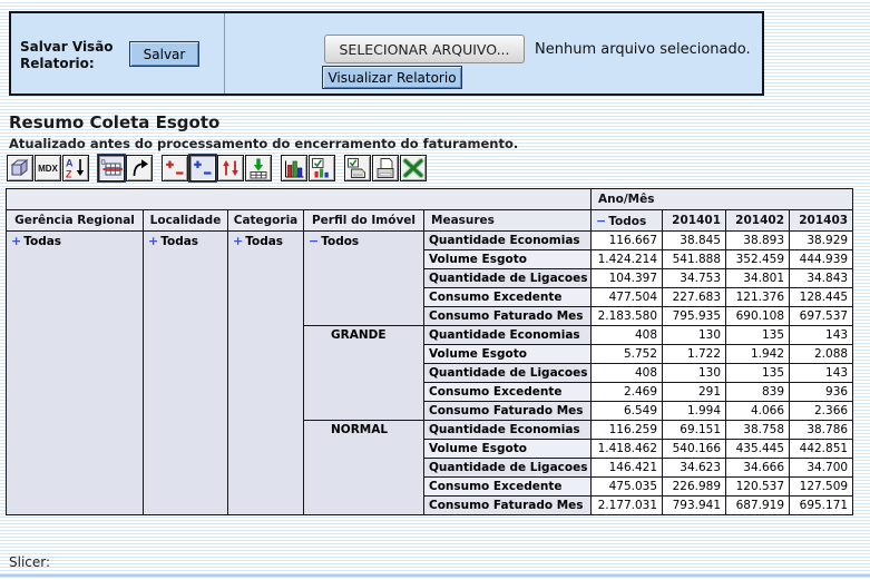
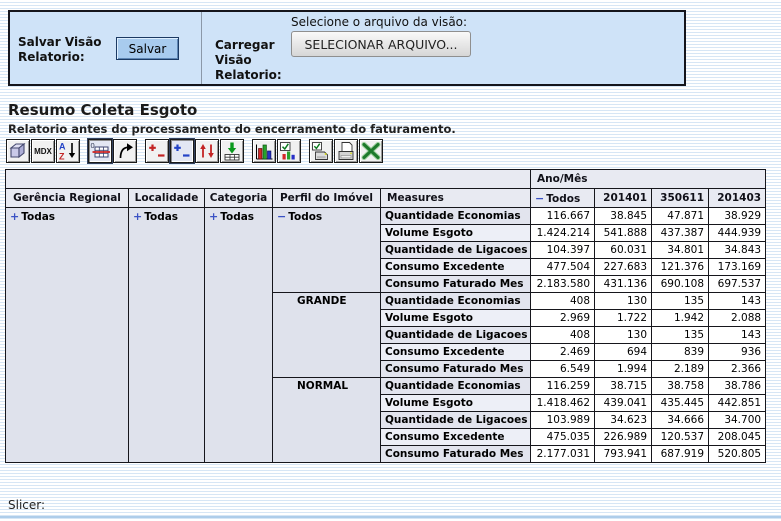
  Salvar Visão Relatorio:
  Salvar
+ Carregar Visão Relatorio:
+ Selecione o arquivo da visão:
  SELECIONAR ARQUIVO...
- Nenhum arquivo selecionado.
- Visualizar Relatorio
  Resumo Coleta Esgoto
- Atualizado antes do processamento do encerramento do faturamento.
+ Relatorio antes do processamento do encerramento do faturamento.
  MDX
  A
  Z
  0
  	Ano/Mês
- Gerência Regional	Localidade	Categoria	Perfil do Imóvel	Measures	− Todos	201401	201402	201403
+ Gerência Regional	Localidade	Categoria	Perfil do Imóvel	Measures	− Todos	201401	350611	201403
- + Todas	+ Todas	+ Todas	− Todos	Quantidade Economias	116.667	38.845	38.893	38.929
+ + Todas	+ Todas	+ Todas	− Todos	Quantidade Economias	116.667	38.845	47.871	38.929
- Volume Esgoto	1.424.214	541.888	352.459	444.939
+ Volume Esgoto	1.424.214	541.888	437.387	444.939
- Quantidade de Ligacoes	104.397	34.753	34.801	34.843
+ Quantidade de Ligacoes	104.397	60.031	34.801	34.843
- Consumo Excedente	477.504	227.683	121.376	128.445
+ Consumo Excedente	477.504	227.683	121.376	173.169
- Consumo Faturado Mes	2.183.580	795.935	690.108	697.537
+ Consumo Faturado Mes	2.183.580	431.136	690.108	697.537
  GRANDE	Quantidade Economias	408	130	135	143
- Volume Esgoto	5.752	1.722	1.942	2.088
+ Volume Esgoto	2.969	1.722	1.942	2.088
  Quantidade de Ligacoes	408	130	135	143
- Consumo Excedente	2.469	291	839	936
+ Consumo Excedente	2.469	694	839	936
- Consumo Faturado Mes	6.549	1.994	4.066	2.366
+ Consumo Faturado Mes	6.549	1.994	2.189	2.366
- NORMAL	Quantidade Economias	116.259	69.151	38.758	38.786
+ NORMAL	Quantidade Economias	116.259	38.715	38.758	38.786
- Volume Esgoto	1.418.462	540.166	435.445	442.851
+ Volume Esgoto	1.418.462	439.041	435.445	442.851
- Quantidade de Ligacoes	146.421	34.623	34.666	34.700
+ Quantidade de Ligacoes	103.989	34.623	34.666	34.700
- Consumo Excedente	475.035	226.989	120.537	127.509
+ Consumo Excedente	475.035	226.989	120.537	208.045
- Consumo Faturado Mes	2.177.031	793.941	687.919	695.171
+ Consumo Faturado Mes	2.177.031	793.941	687.919	520.805
  Slicer:
